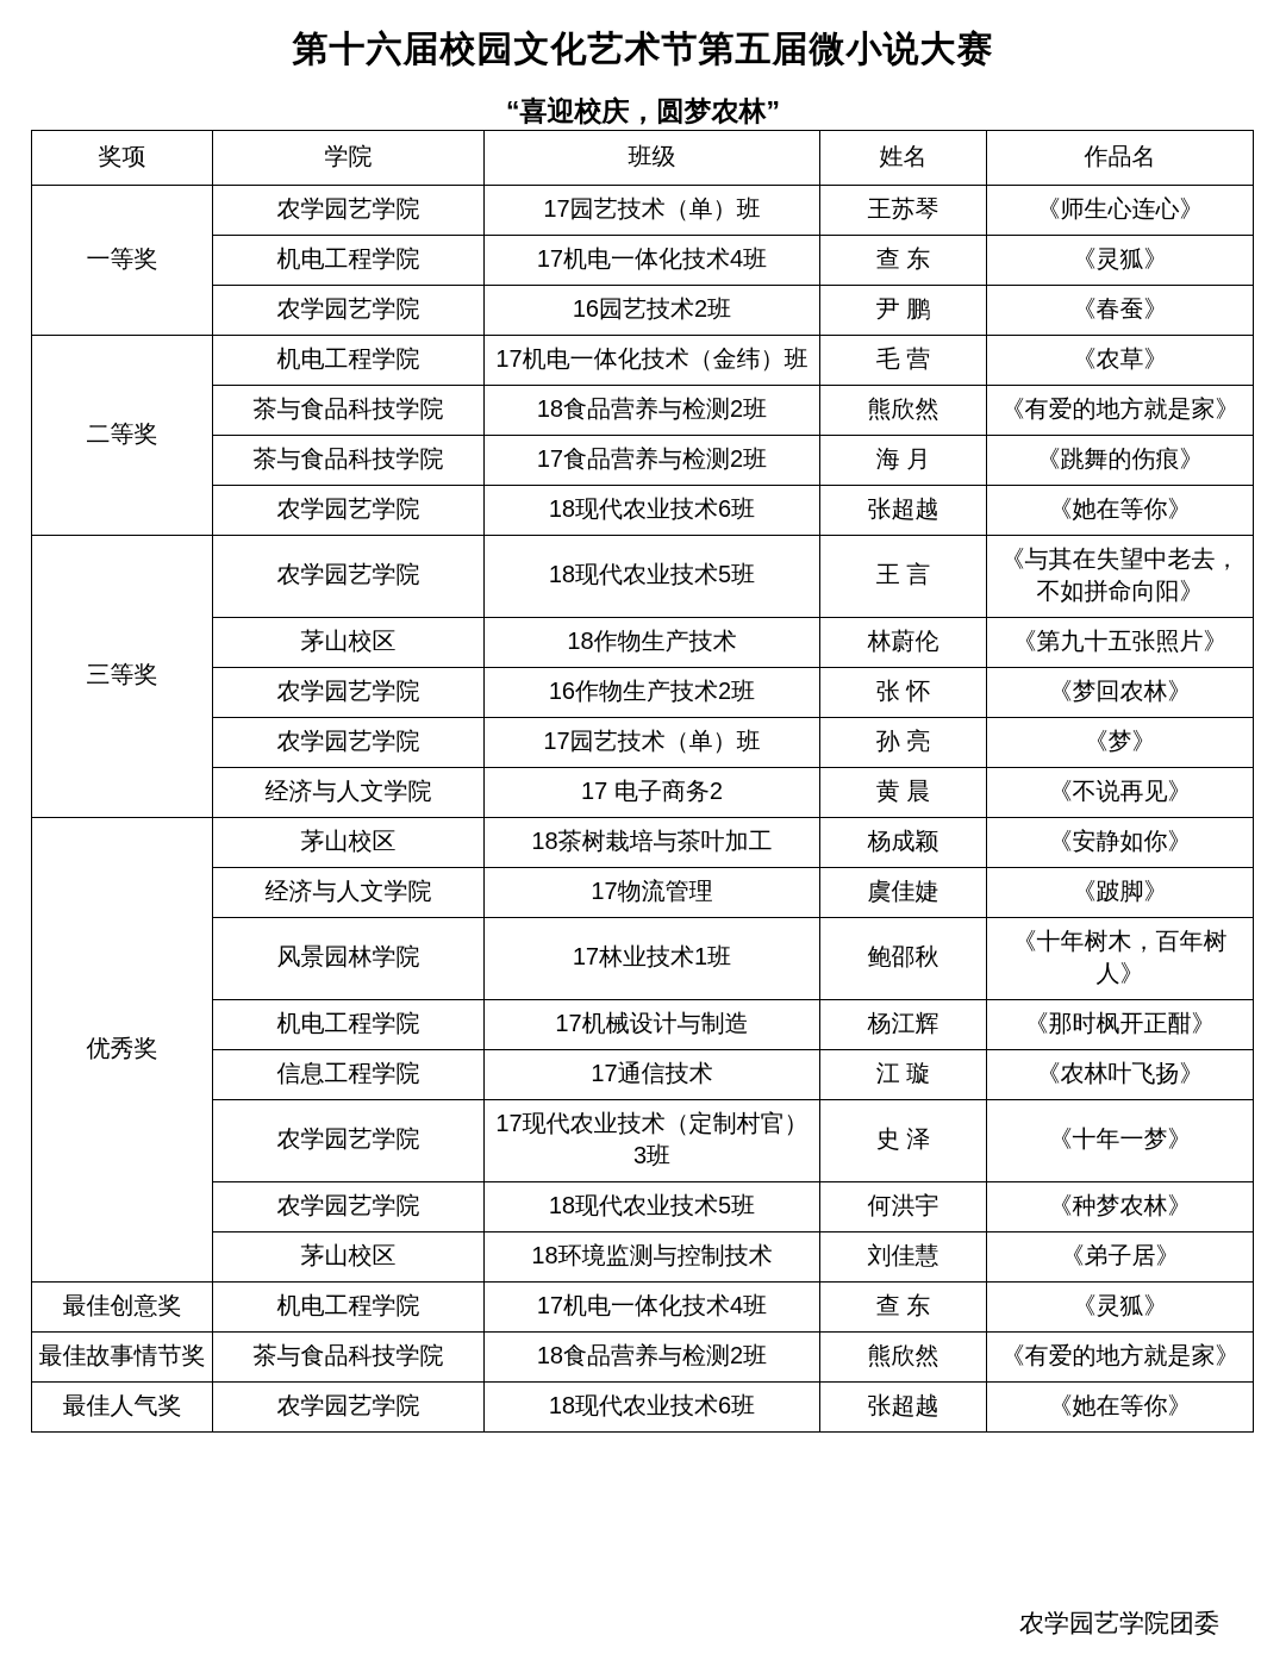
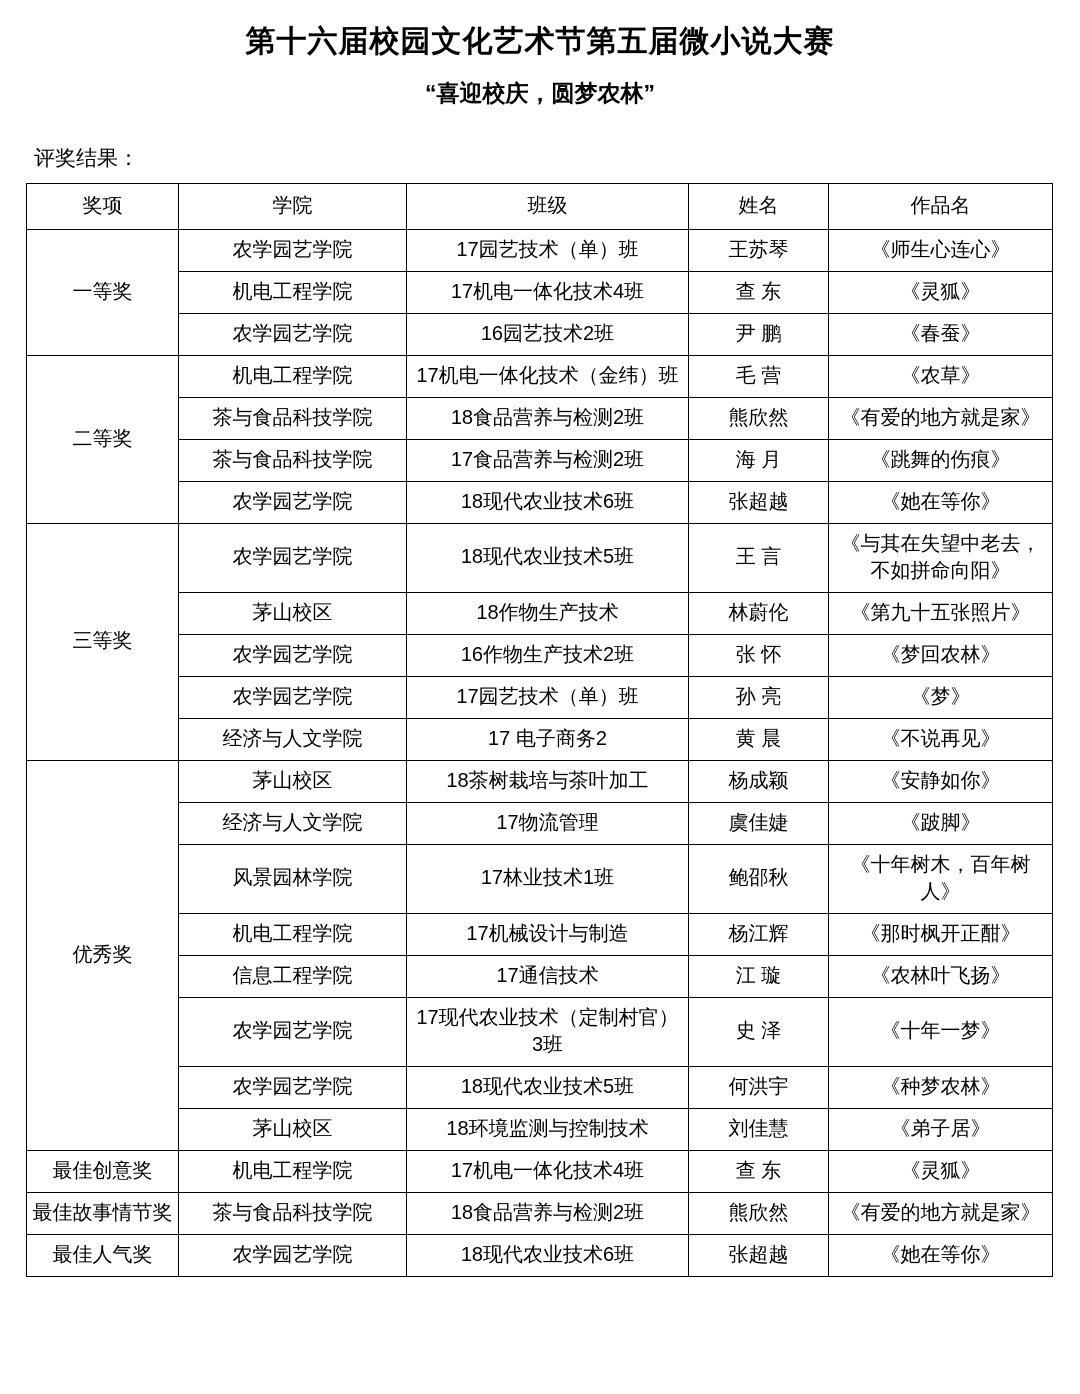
  第十六届校园文化艺术节第五届微小说大赛
  “喜迎校庆，圆梦农林”
+ 评奖结果：
  奖项	学院	班级	姓名	作品名
  一等奖	农学园艺学院	17园艺技术（单）班	王苏琴	《师生心连心》
  机电工程学院	17机电一体化技术4班	查 东	《灵狐》
  农学园艺学院	16园艺技术2班	尹 鹏	《春蚕》
  二等奖	机电工程学院	17机电一体化技术（金纬）班	毛 营	《农草》
  茶与食品科技学院	18食品营养与检测2班	熊欣然	《有爱的地方就是家》
  茶与食品科技学院	17食品营养与检测2班	海 月	《跳舞的伤痕》
  农学园艺学院	18现代农业技术6班	张超越	《她在等你》
  三等奖	农学园艺学院	18现代农业技术5班	王 言	《与其在失望中老去，不如拼命向阳》
  茅山校区	18作物生产技术	林蔚伦	《第九十五张照片》
  农学园艺学院	16作物生产技术2班	张 怀	《梦回农林》
  农学园艺学院	17园艺技术（单）班	孙 亮	《梦》
  经济与人文学院	17 电子商务2	黄 晨	《不说再见》
  优秀奖	茅山校区	18茶树栽培与茶叶加工	杨成颖	《安静如你》
  经济与人文学院	17物流管理	虞佳婕	《跛脚》
  风景园林学院	17林业技术1班	鲍邵秋	《十年树木，百年树人》
  机电工程学院	17机械设计与制造	杨江辉	《那时枫开正酣》
  信息工程学院	17通信技术	江 璇	《农林叶飞扬》
  农学园艺学院	17现代农业技术（定制村官）3班	史 泽	《十年一梦》
  农学园艺学院	18现代农业技术5班	何洪宇	《种梦农林》
  茅山校区	18环境监测与控制技术	刘佳慧	《弟子居》
  最佳创意奖	机电工程学院	17机电一体化技术4班	查 东	《灵狐》
  最佳故事情节奖	茶与食品科技学院	18食品营养与检测2班	熊欣然	《有爱的地方就是家》
  最佳人气奖	农学园艺学院	18现代农业技术6班	张超越	《她在等你》
- 农学园艺学院团委
